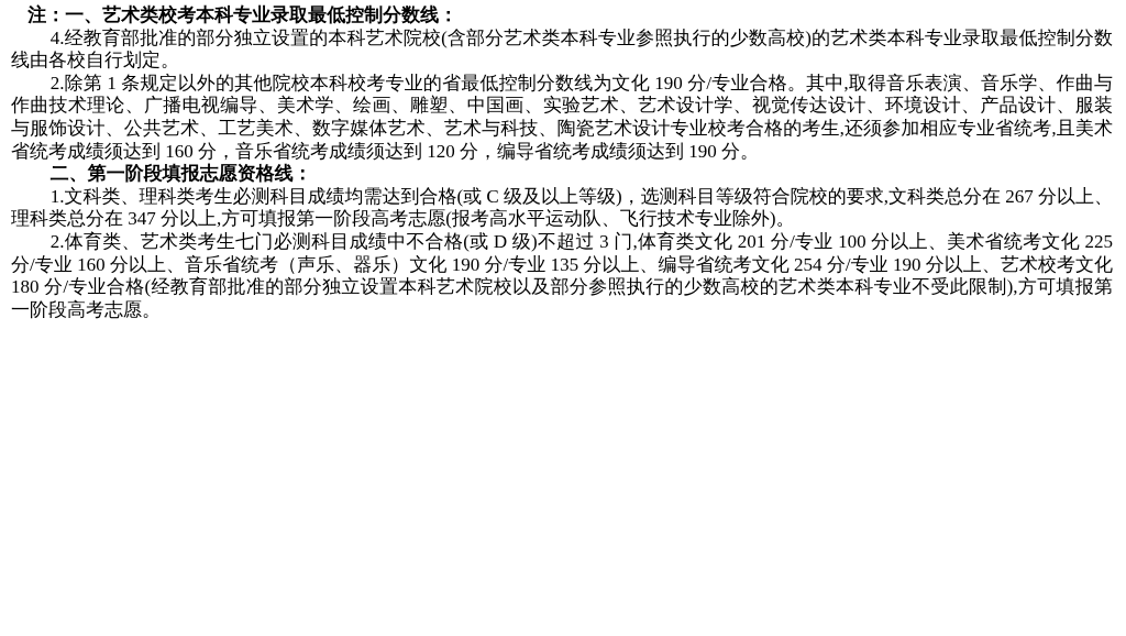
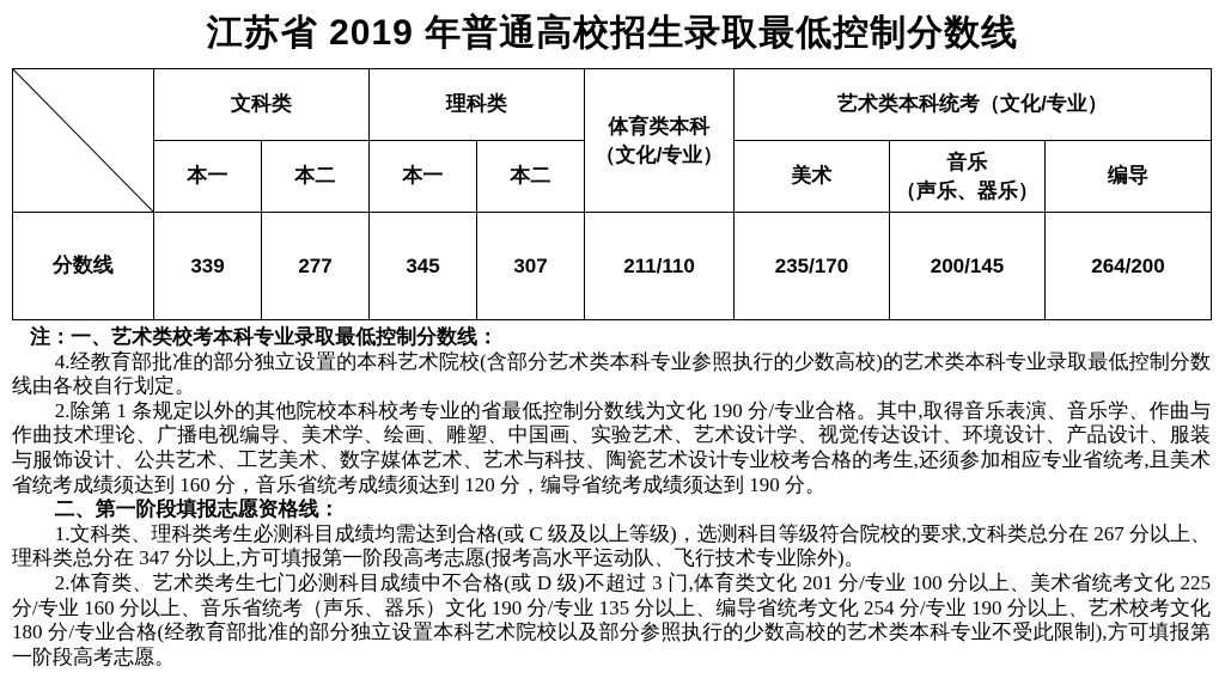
+ 江苏省 2019 年普通高校招生录取最低控制分数线
+ 	文科类	理科类	体育类本科 （文化/专业）	艺术类本科统考（文化/专业）
+ 本一	本二	本一	本二	美术	音乐 （声乐、器乐）	编导
+ 分数线	339	277	345	307	211/110	235/170	200/145	264/200
  注：一、艺术类校考本科专业录取最低控制分数线：
  4.经教育部批准的部分独立设置的本科艺术院校(含部分艺术类本科专业参照执行的少数高校)的艺术类本科专业录取最低控制分数线由各校自行划定。
  2.除第 1 条规定以外的其他院校本科校考专业的省最低控制分数线为文化 190 分/专业合格。其中,取得音乐表演、音乐学、作曲与作曲技术理论、广播电视编导、美术学、绘画、雕塑、中国画、实验艺术、艺术设计学、视觉传达设计、环境设计、产品设计、服装与服饰设计、公共艺术、工艺美术、数字媒体艺术、艺术与科技、陶瓷艺术设计专业校考合格的考生,还须参加相应专业省统考,且美术省统考成绩须达到 160 分，音乐省统考成绩须达到 120 分，编导省统考成绩须达到 190 分。
  二、第一阶段填报志愿资格线：
  1.文科类、理科类考生必测科目成绩均需达到合格(或 C 级及以上等级)，选测科目等级符合院校的要求,文科类总分在 267 分以上、理科类总分在 347 分以上,方可填报第一阶段高考志愿(报考高水平运动队、飞行技术专业除外)。
  2.体育类、艺术类考生七门必测科目成绩中不合格(或 D 级)不超过 3 门,体育类文化 201 分/专业 100 分以上、美术省统考文化 225 分/专业 160 分以上、音乐省统考（声乐、器乐）文化 190 分/专业 135 分以上、编导省统考文化 254 分/专业 190 分以上、艺术校考文化 180 分/专业合格(经教育部批准的部分独立设置本科艺术院校以及部分参照执行的少数高校的艺术类本科专业不受此限制),方可填报第一阶段高考志愿。
